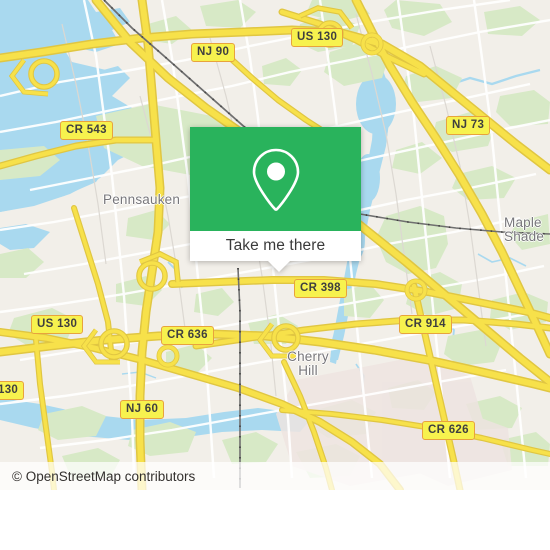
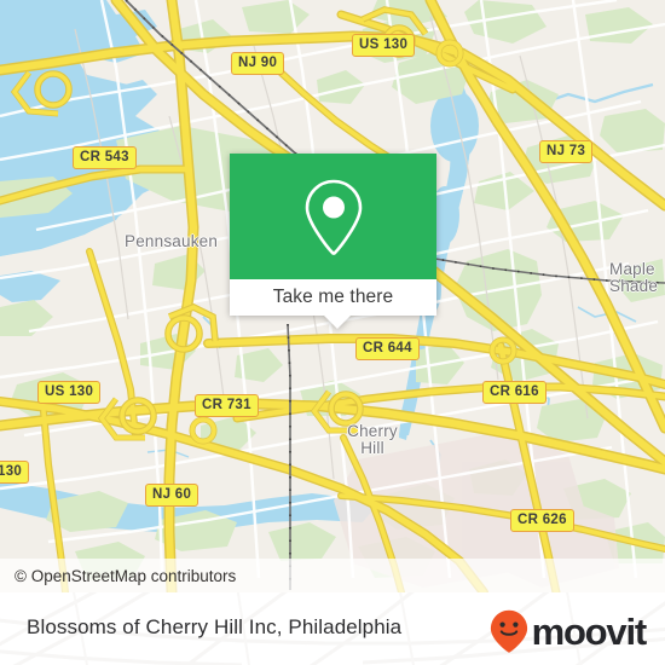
  Pennsauken
  Cherry
  Hill
  Maple
  Shade
  NJ 90
  US 130
  CR 543
  NJ 73
- CR 398
+ CR 644
- CR 914
+ CR 616
  US 130
- CR 636
+ CR 731
  130
  NJ 60
  CR 626
  Take me there
  © OpenStreetMap contributors
+ Blossoms of Cherry Hill Inc, Philadelphia
+ moovit
